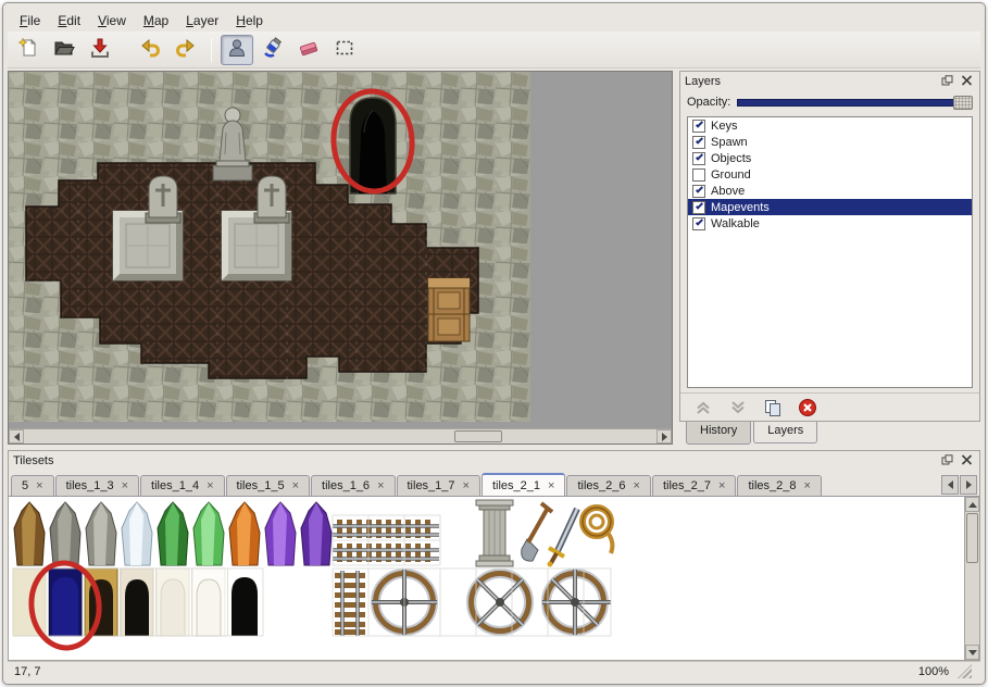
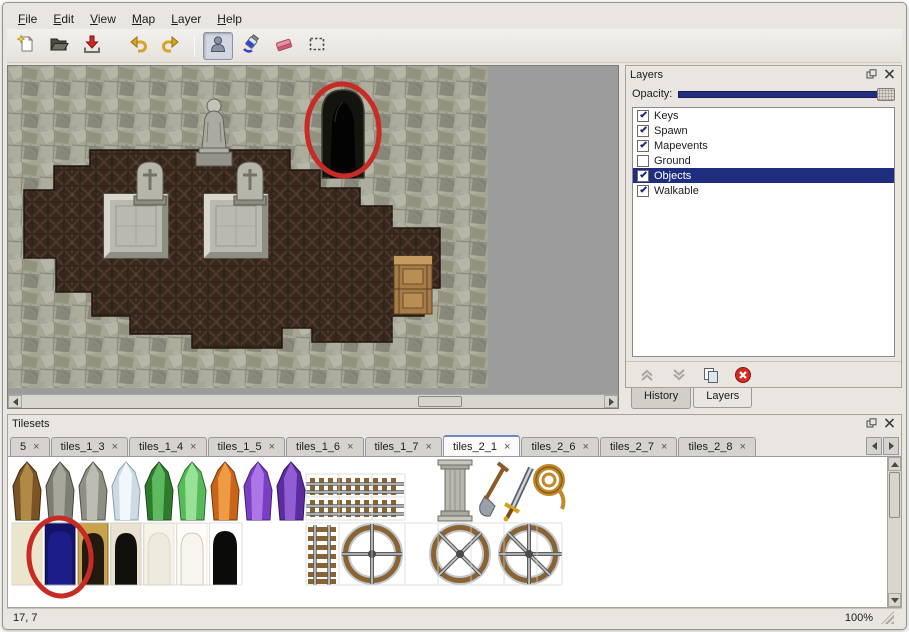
  File
  Edit
  View
  Map
  Layer
  Help
  Layers
  Opacity:
  Keys
  Spawn
- Objects
+ Mapevents
  Ground
- Above
- Mapevents
+ Objects
  Walkable
  History
  Layers
  Tilesets
  5
  ×
  tiles_1_3
  ×
  tiles_1_4
  ×
  tiles_1_5
  ×
  tiles_1_6
  ×
  tiles_1_7
  ×
  tiles_2_1
  ×
  tiles_2_6
  ×
  tiles_2_7
  ×
  tiles_2_8
  ×
  17, 7
  100%
